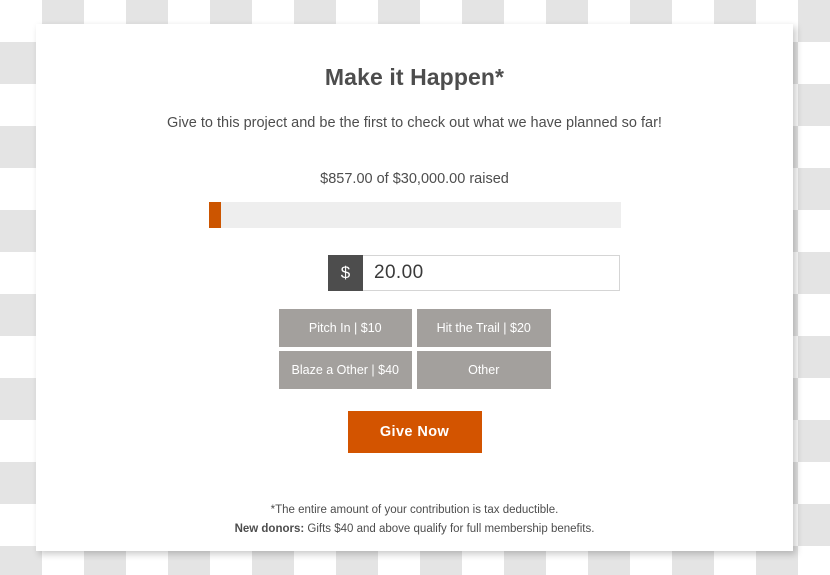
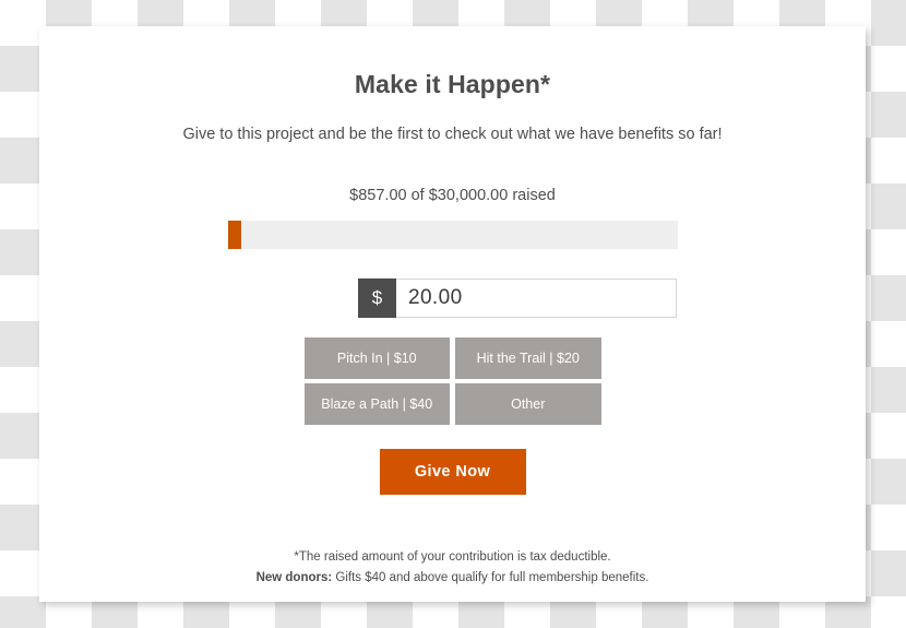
  Make it Happen*
- Give to this project and be the first to check out what we have planned so far!
+ Give to this project and be the first to check out what we have benefits so far!
  $857.00 of $30,000.00 raised
  $
  20.00
  Pitch In | $10
  Hit the Trail | $20
- Blaze a Other | $40
+ Blaze a Path | $40
  Other
  Give Now
- *The entire amount of your contribution is tax deductible.
+ *The raised amount of your contribution is tax deductible.
  New donors: Gifts $40 and above qualify for full membership benefits.
